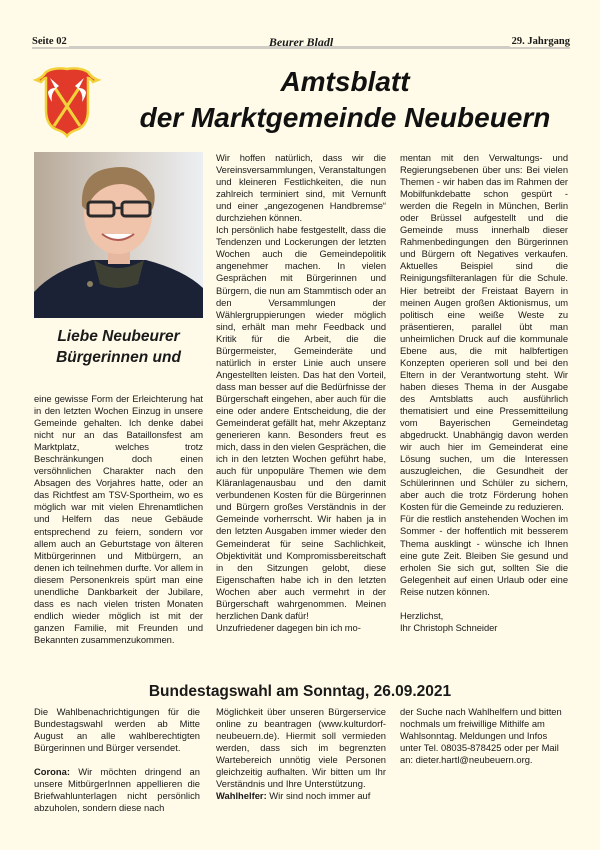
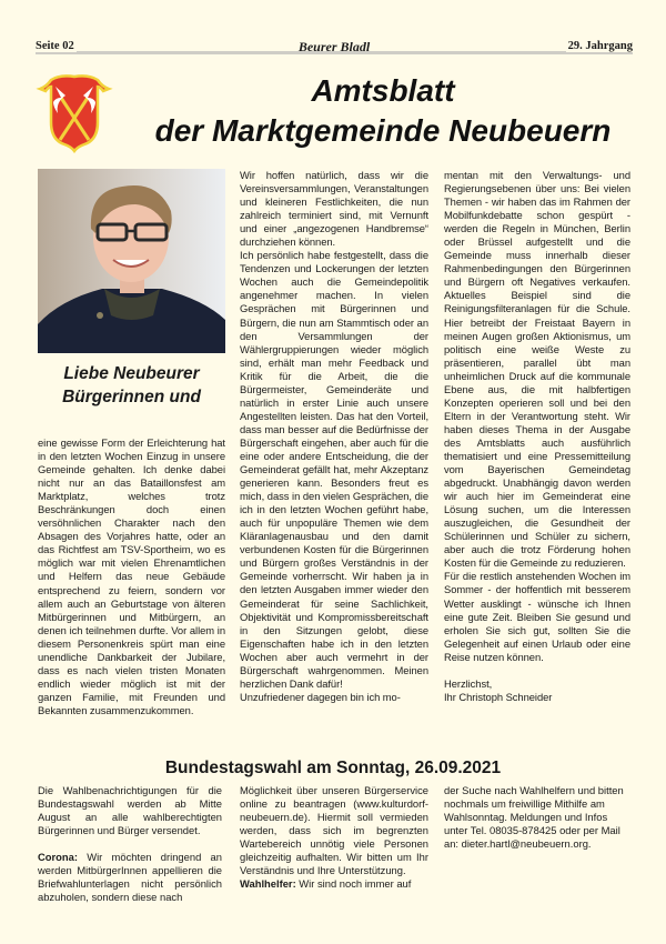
  Seite 02
  Beurer Bladl
  29. Jahrgang
  Amtsblatt
  der Marktgemeinde Neubeuern
  Liebe Neubeurer
  Bürgerinnen und
  eine gewisse Form der Erleichterung hat in den letzten Wochen Einzug in unsere Gemeinde gehalten. Ich denke dabei nicht nur an das Bataillonsfest am Marktplatz, welches trotz Beschränkungen doch einen versöhnlichen Charakter nach den Absagen des Vorjahres hatte, oder an das Richtfest am TSV-Sportheim, wo es möglich war mit vielen Ehrenamtlichen und Helfern das neue Gebäude entsprechend zu feiern, sondern vor allem auch an Geburtstage von älteren Mitbürgerinnen und Mitbürgern, an denen ich teilnehmen durfte. Vor allem in diesem Personenkreis spürt man eine unendliche Dankbarkeit der Jubilare, dass es nach vielen tristen Monaten endlich wieder möglich ist mit der ganzen Familie, mit Freunden und Bekannten zusammenzukommen.
  Wir hoffen natürlich, dass wir die Vereinsversammlungen, Veranstaltungen und kleineren Festlichkeiten, die nun zahlreich terminiert sind, mit Vernunft und einer „angezogenen Handbremse“ durchziehen können.
  Ich persönlich habe festgestellt, dass die Tendenzen und Lockerungen der letzten Wochen auch die Gemeindepolitik angenehmer machen. In vielen Gesprächen mit Bürgerinnen und Bürgern, die nun am Stammtisch oder an den Versammlungen der Wählergruppierungen wieder möglich sind, erhält man mehr Feedback und Kritik für die Arbeit, die die Bürgermeister, Gemeinderäte und natürlich in erster Linie auch unsere Angestellten leisten. Das hat den Vorteil, dass man besser auf die Bedürfnisse der Bürgerschaft eingehen, aber auch für die eine oder andere Entscheidung, die der Gemeinderat gefällt hat, mehr Akzeptanz generieren kann. Besonders freut es mich, dass in den vielen Gesprächen, die ich in den letzten Wochen geführt habe, auch für unpopuläre Themen wie dem Kläranlagenausbau und den damit verbundenen Kosten für die Bürgerinnen und Bürgern großes Verständnis in der Gemeinde vorherrscht. Wir haben ja in den letzten Ausgaben immer wieder den Gemeinderat für seine Sachlichkeit, Objektivität und Kompromissbereitschaft in den Sitzungen gelobt, diese Eigenschaften habe ich in den letzten Wochen aber auch vermehrt in der Bürgerschaft wahrgenommen. Meinen herzlichen Dank dafür!
  Unzufriedener dagegen bin ich mo-
  mentan mit den Verwaltungs- und Regierungsebenen über uns: Bei vielen Themen - wir haben das im Rahmen der Mobilfunkdebatte schon gespürt - werden die Regeln in München, Berlin oder Brüssel aufgestellt und die Gemeinde muss innerhalb dieser Rahmenbedingungen den Bürgerinnen und Bürgern oft Negatives verkaufen. Aktuelles Beispiel sind die Reinigungsfilteranlagen für die Schule. Hier betreibt der Freistaat Bayern in meinen Augen großen Aktionismus, um politisch eine weiße Weste zu präsentieren, parallel übt man unheimlichen Druck auf die kommunale Ebene aus, die mit halbfertigen Konzepten operieren soll und bei den Eltern in der Verantwortung steht. Wir haben dieses Thema in der Ausgabe des Amtsblatts auch ausführlich thematisiert und eine Pressemitteilung vom Bayerischen Gemeindetag abgedruckt. Unabhängig davon werden wir auch hier im Gemeinderat eine Lösung suchen, um die Interessen auszugleichen, die Gesundheit der Schülerinnen und Schüler zu sichern, aber auch die trotz Förderung hohen Kosten für die Gemeinde zu reduzieren.
- Für die restlich anstehenden Wochen im Sommer - der hoffentlich mit besserem Thema ausklingt - wünsche ich Ihnen eine gute Zeit. Bleiben Sie gesund und erholen Sie sich gut, sollten Sie die Gelegenheit auf einen Urlaub oder eine Reise nutzen können.
+ Für die restlich anstehenden Wochen im Sommer - der hoffentlich mit besserem Wetter ausklingt - wünsche ich Ihnen eine gute Zeit. Bleiben Sie gesund und erholen Sie sich gut, sollten Sie die Gelegenheit auf einen Urlaub oder eine Reise nutzen können.
  Herzlichst,
  Ihr Christoph Schneider
  Bundestagswahl am Sonntag, 26.09.2021
  Die Wahlbenachrichtigungen für die Bundestagswahl werden ab Mitte August an alle wahlberechtigten Bürgerinnen und Bürger versendet.
- Corona: Wir möchten dringend an unsere MitbürgerInnen appellieren die Briefwahlunterlagen nicht persönlich abzuholen, sondern diese nach
+ Corona: Wir möchten dringend an werden MitbürgerInnen appellieren die Briefwahlunterlagen nicht persönlich abzuholen, sondern diese nach
  Möglichkeit über unseren Bürgerservice online zu beantragen (www.kulturdorf-neubeuern.de). Hiermit soll vermieden werden, dass sich im begrenzten Wartebereich unnötig viele Personen gleichzeitig aufhalten. Wir bitten um Ihr Verständnis und Ihre Unterstützung.
  Wahlhelfer: Wir sind noch immer auf
  der Suche nach Wahlhelfern und bitten nochmals um freiwillige Mithilfe am Wahlsonntag. Meldungen und Infos unter Tel. 08035-878425 oder per Mail an: dieter.hartl@neubeuern.org.
